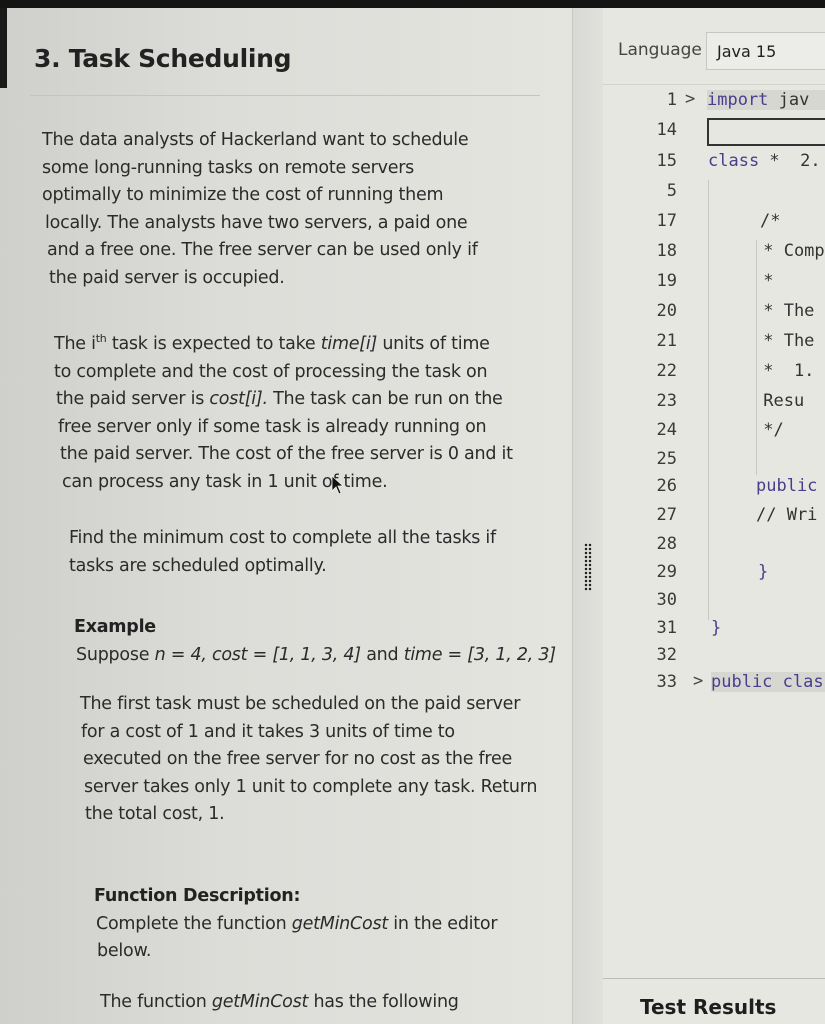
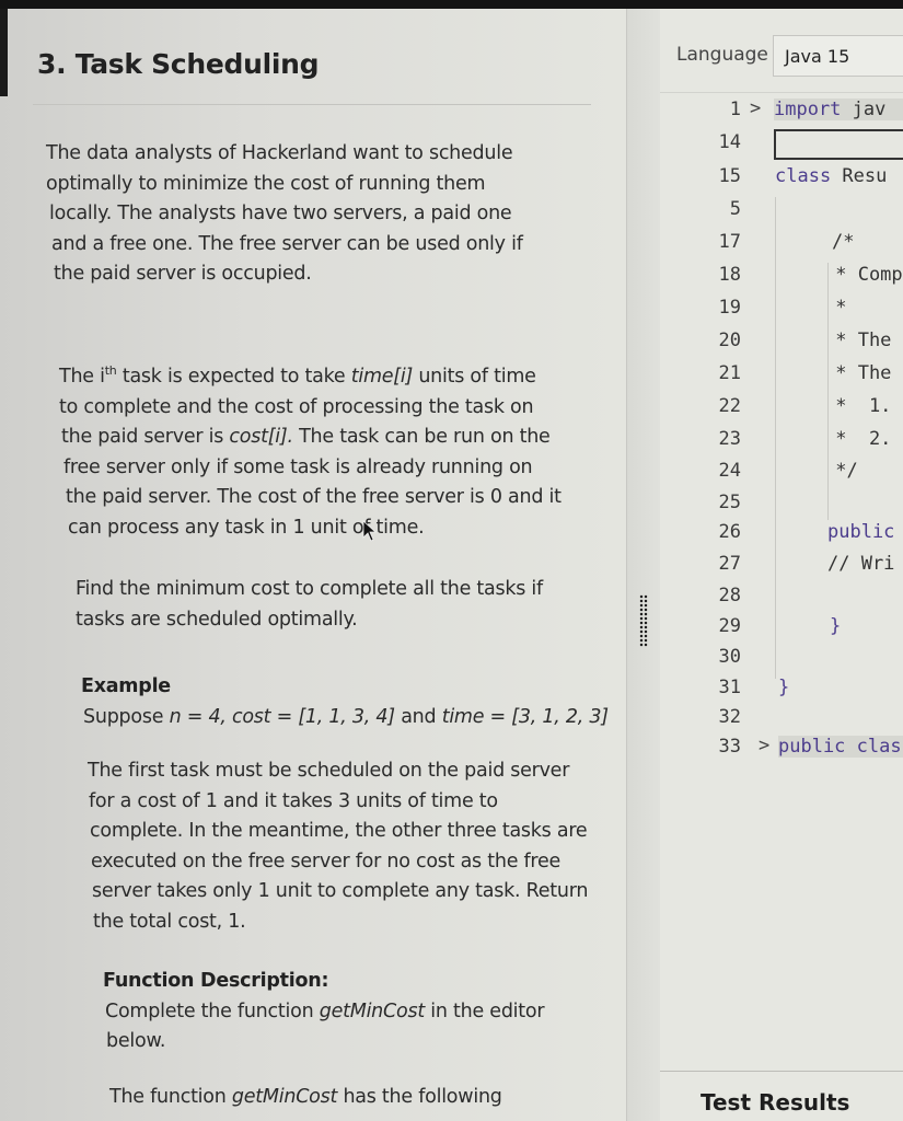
  3. Task Scheduling
  The data analysts of Hackerland want to schedule
- some long-running tasks on remote servers
  optimally to minimize the cost of running them
  locally. The analysts have two servers, a paid one
  and a free one. The free server can be used only if
  the paid server is occupied.
  The ith task is expected to take time[i] units of time
  to complete and the cost of processing the task on
  the paid server is cost[i]. The task can be run on the
  free server only if some task is already running on
  the paid server. The cost of the free server is 0 and it
  can process any task in 1 unit o time.
  Find the minimum cost to complete all the tasks if
  tasks are scheduled optimally.
  Example
  Suppose n = 4, cost = [1, 1, 3, 4] and time = [3, 1, 2, 3]
  The first task must be scheduled on the paid server
  for a cost of 1 and it takes 3 units of time to
+ complete. In the meantime, the other three tasks are
  executed on the free server for no cost as the free
  server takes only 1 unit to complete any task. Return
  the total cost, 1.
  Function Description:
  Complete the function getMinCost in the editor
  below.
  The function getMinCost has the following
  Language
  Java 15
  1
  >
  import jav
  14
  15
- class * 2.
+ class Resu
  5
  17
  /*
  18
  * Comp
  19
  *
  20
  * The
  21
  * The
  22
  * 1.
  23
- Resu
+ * 2.
  24
  */
  25
  26
  public
  27
  // Wri
  28
  29
  }
  30
  31
  }
  32
  33
  >
  public clas
  Test Results
